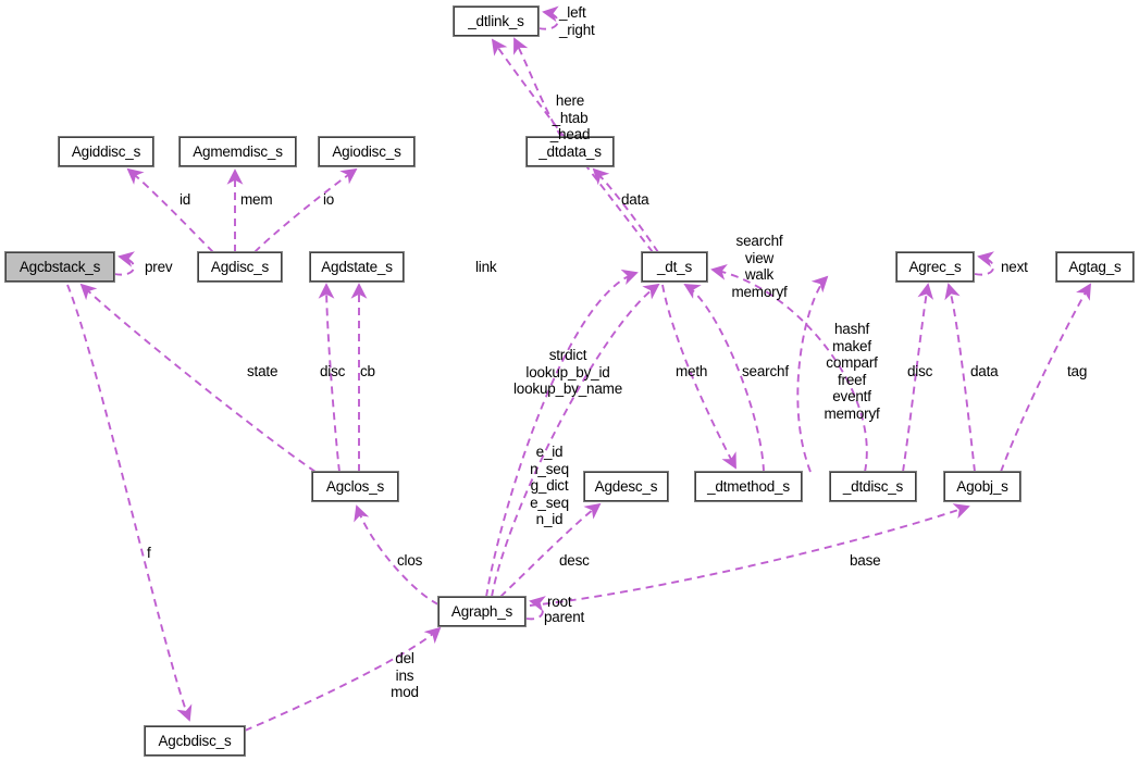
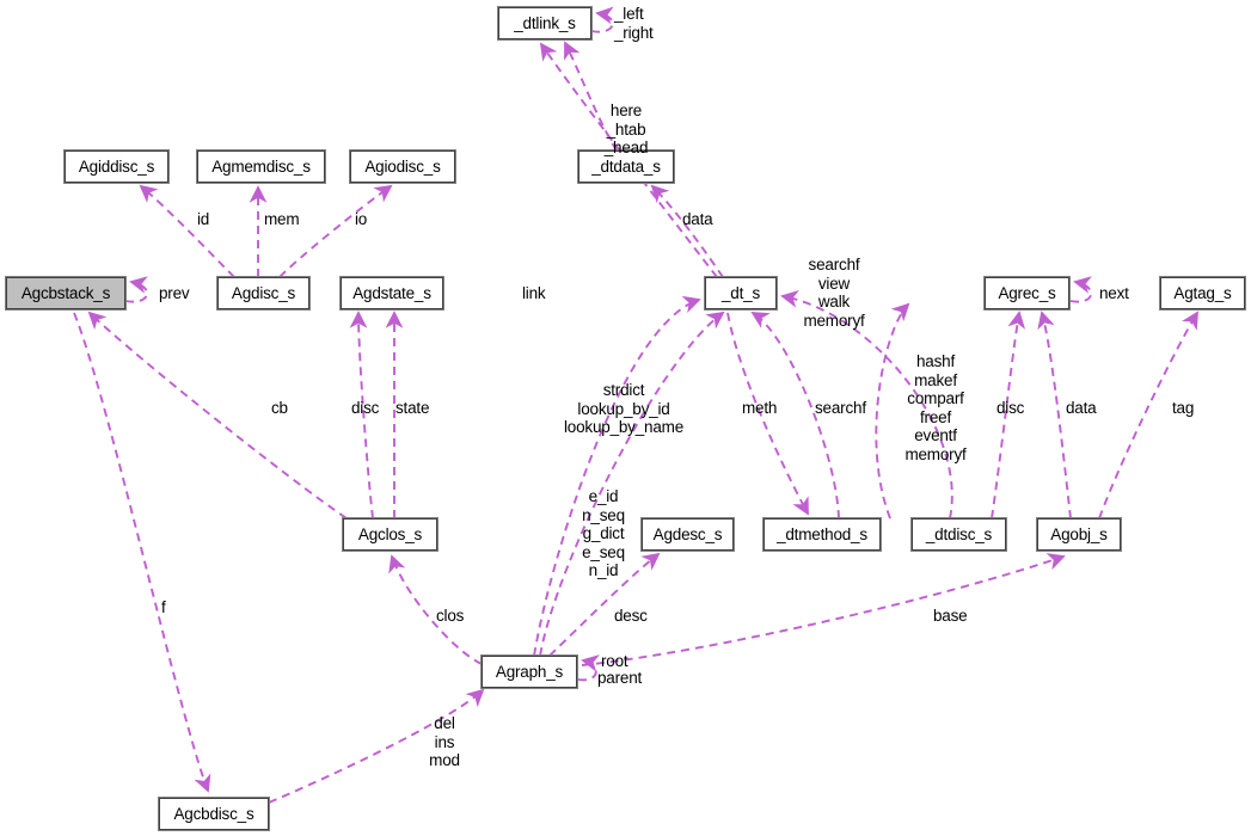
  _dtlink_s
  Agiddisc_s
  Agmemdisc_s
  Agiodisc_s
  _dtdata_s
  Agcbstack_s
  Agdisc_s
  Agdstate_s
  _dt_s
  Agrec_s
  Agtag_s
  Agclos_s
  Agdesc_s
  _dtmethod_s
  _dtdisc_s
  Agobj_s
  Agraph_s
  Agcbdisc_s
  _left
  _right
  here
  _htab
  _head
  id
  mem
  io
  data
  prev
  searchf
  view
  walk
  memoryf
  next
  link
- state
+ cb
  disc
- cb
+ state
  strdict
  lookup_by_id
  lookup_by_name
  meth
  searchf
  hashf
  makef
  comparf
  freef
  eventf
  memoryf
  disc
  data
  tag
  e_id
  n_seq
  g_dict
  e_seq
  n_id
  clos
  desc
  base
  root
  parent
  f
  del
  ins
  mod
